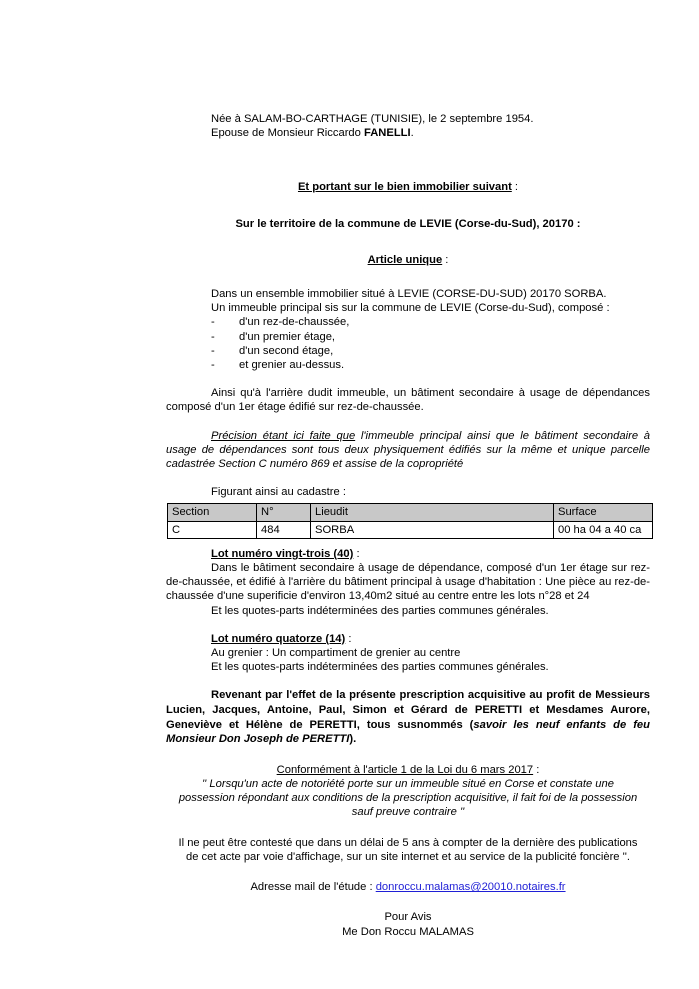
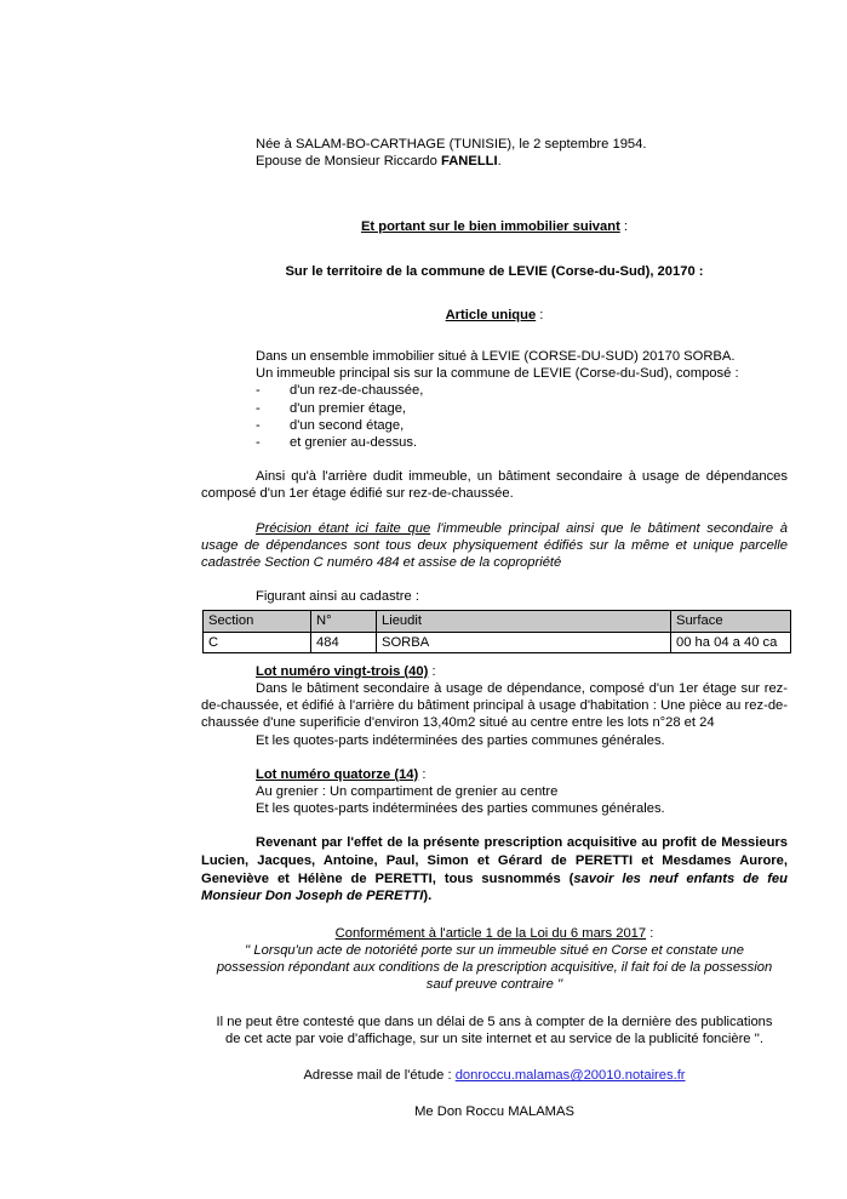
  Née à SALAM-BO-CARTHAGE (TUNISIE), le 2 septembre 1954.
  Epouse de Monsieur Riccardo FANELLI.
  Et portant sur le bien immobilier suivant :
  Sur le territoire de la commune de LEVIE (Corse-du-Sud), 20170 :
  Article unique :
  Dans un ensemble immobilier situé à LEVIE (CORSE-DU-SUD) 20170 SORBA.
  Un immeuble principal sis sur la commune de LEVIE (Corse-du-Sud), composé :
  -
  d'un rez-de-chaussée,
  -
  d'un premier étage,
  -
  d'un second étage,
  -
  et grenier au-dessus.
  Ainsi qu'à l'arrière dudit immeuble, un bâtiment secondaire à usage de dépendances composé d'un 1er étage édifié sur rez-de-chaussée.
- Précision étant ici faite que l'immeuble principal ainsi que le bâtiment secondaire à usage de dépendances sont tous deux physiquement édifiés sur la même et unique parcelle cadastrée Section C numéro 869 et assise de la copropriété
+ Précision étant ici faite que l'immeuble principal ainsi que le bâtiment secondaire à usage de dépendances sont tous deux physiquement édifiés sur la même et unique parcelle cadastrée Section C numéro 484 et assise de la copropriété
  Figurant ainsi au cadastre :
  Section	N°	Lieudit	Surface
  C	484	SORBA	00 ha 04 a 40 ca
  Lot numéro vingt-trois (40) :
  Dans le bâtiment secondaire à usage de dépendance, composé d'un 1er étage sur rez-de-chaussée, et édifié à l'arrière du bâtiment principal à usage d'habitation : Une pièce au rez-de-chaussée d'une superificie d'environ 13,40m2 situé au centre entre les lots n°28 et 24
  Et les quotes-parts indéterminées des parties communes générales.
  Lot numéro quatorze (14) :
  Au grenier : Un compartiment de grenier au centre
  Et les quotes-parts indéterminées des parties communes générales.
  Revenant par l'effet de la présente prescription acquisitive au profit de Messieurs Lucien, Jacques, Antoine, Paul, Simon et Gérard de PERETTI et Mesdames Aurore, Geneviève et Hélène de PERETTI, tous susnommés (savoir les neuf enfants de feu Monsieur Don Joseph de PERETTI).
  Conformément à l'article 1 de la Loi du 6 mars 2017 :
  '' Lorsqu'un acte de notoriété porte sur un immeuble situé en Corse et constate une
  possession répondant aux conditions de la prescription acquisitive, il fait foi de la possession
  sauf preuve contraire ''
  Il ne peut être contesté que dans un délai de 5 ans à compter de la dernière des publications
  de cet acte par voie d'affichage, sur un site internet et au service de la publicité foncière ''.
  Adresse mail de l'étude : donroccu.malamas@20010.notaires.fr
- Pour Avis
  Me Don Roccu MALAMAS
